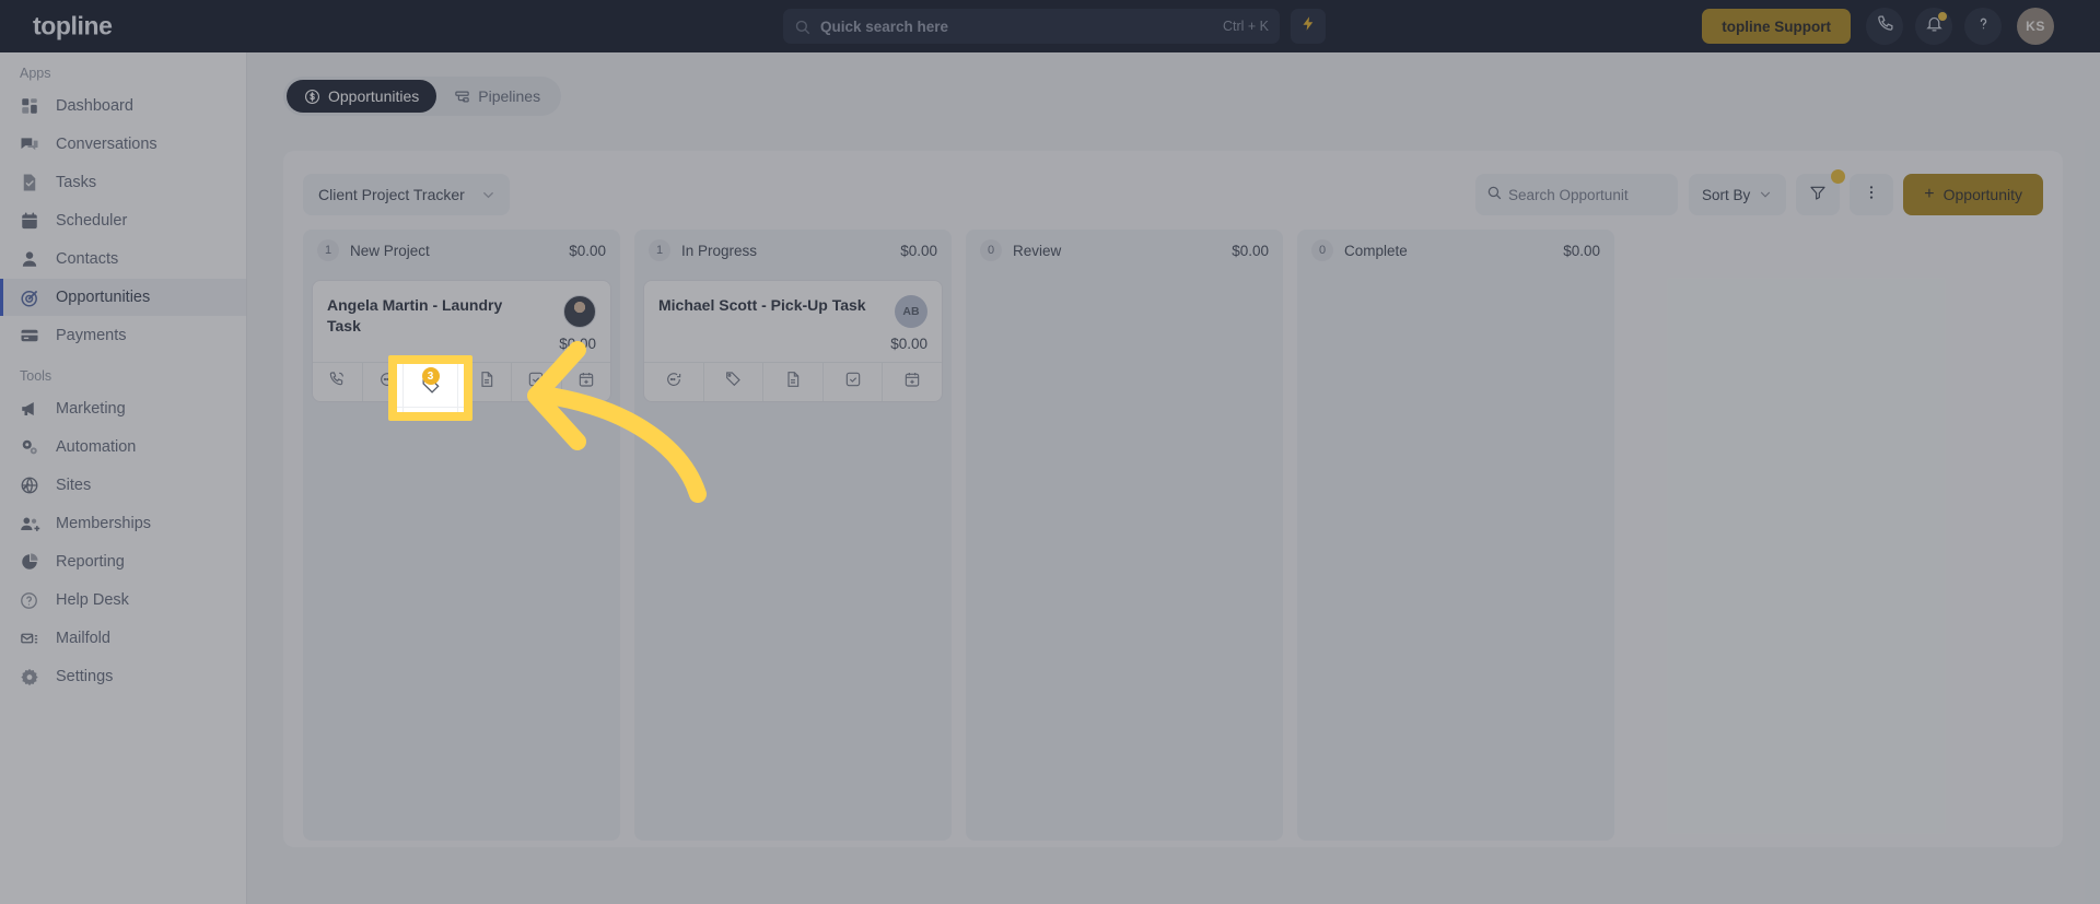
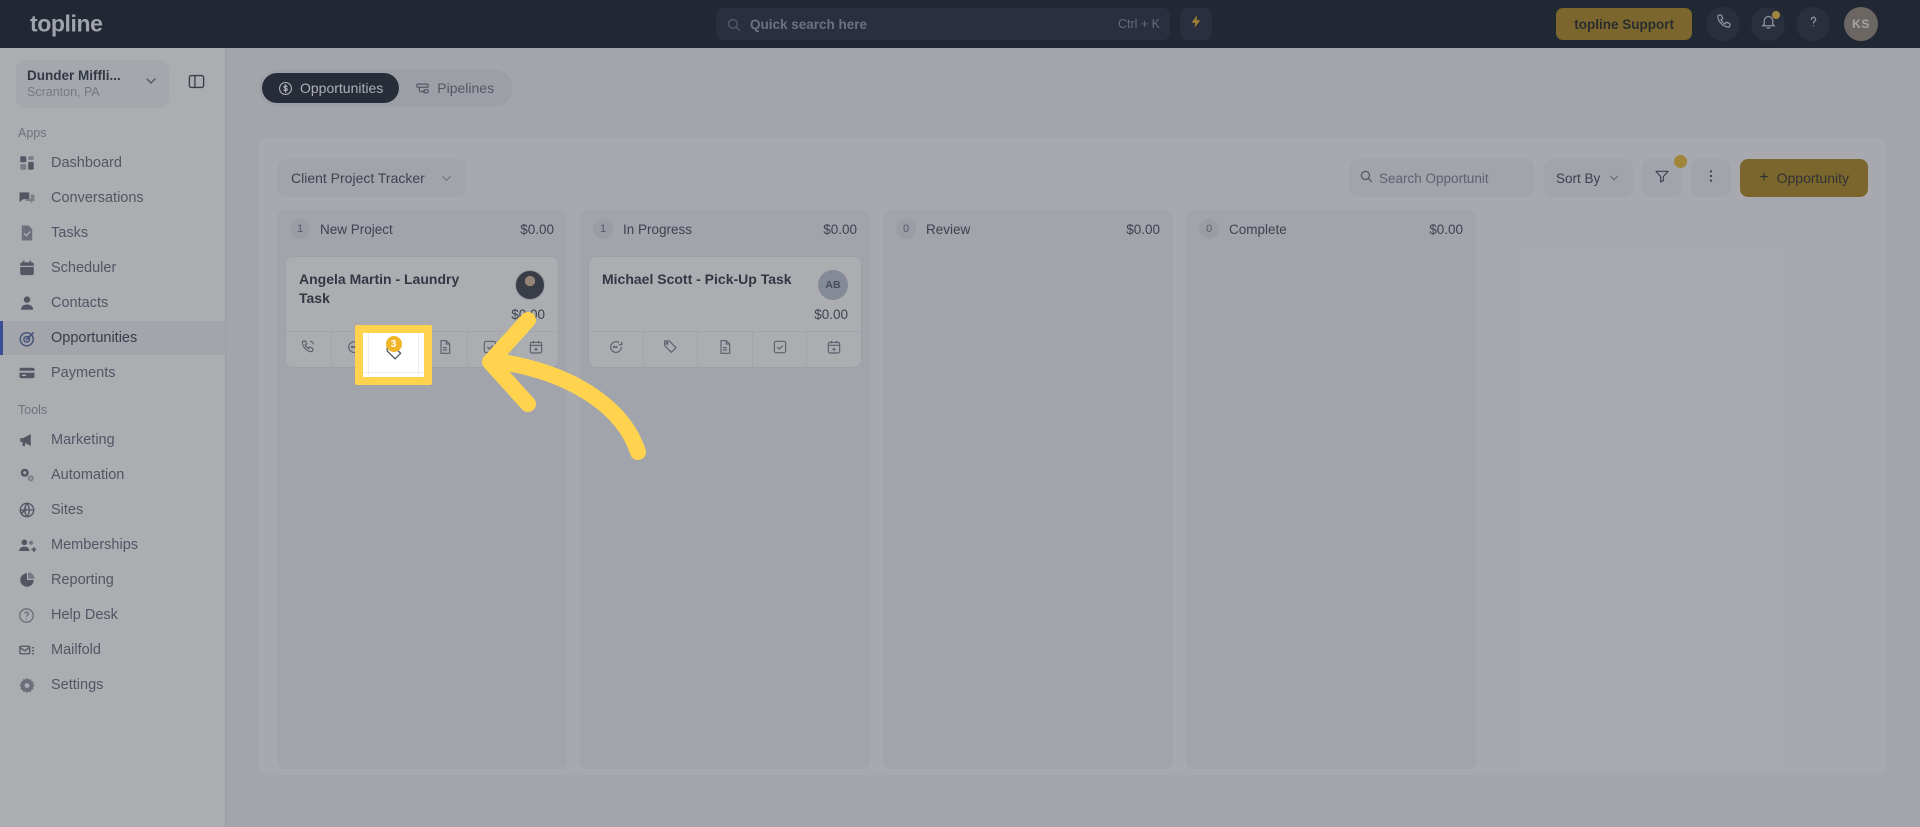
  topline
  Quick search here
  Ctrl + K
  topline Support
  KS
+ Dunder Miffli...
+ Scranton, PA
  Apps
  Dashboard
  Conversations
  Tasks
  Scheduler
  Contacts
  Opportunities
  Payments
  Tools
  Marketing
  Automation
  Sites
  Memberships
  Reporting
  Help Desk
  Mailfold
  Settings
  Opportunities
  Pipelines
  Client Project Tracker
  Search Opportunit
  Sort By
  +
  Opportunity
  1
  New Project
  $0.00
  Angela Martin - Laundry Task
  1
  In Progress
  $0.00
  Michael Scott - Pick-Up Task
  AB
  $0.00
  0
  Review
  $0.00
  0
  Complete
  $0.00
  3
